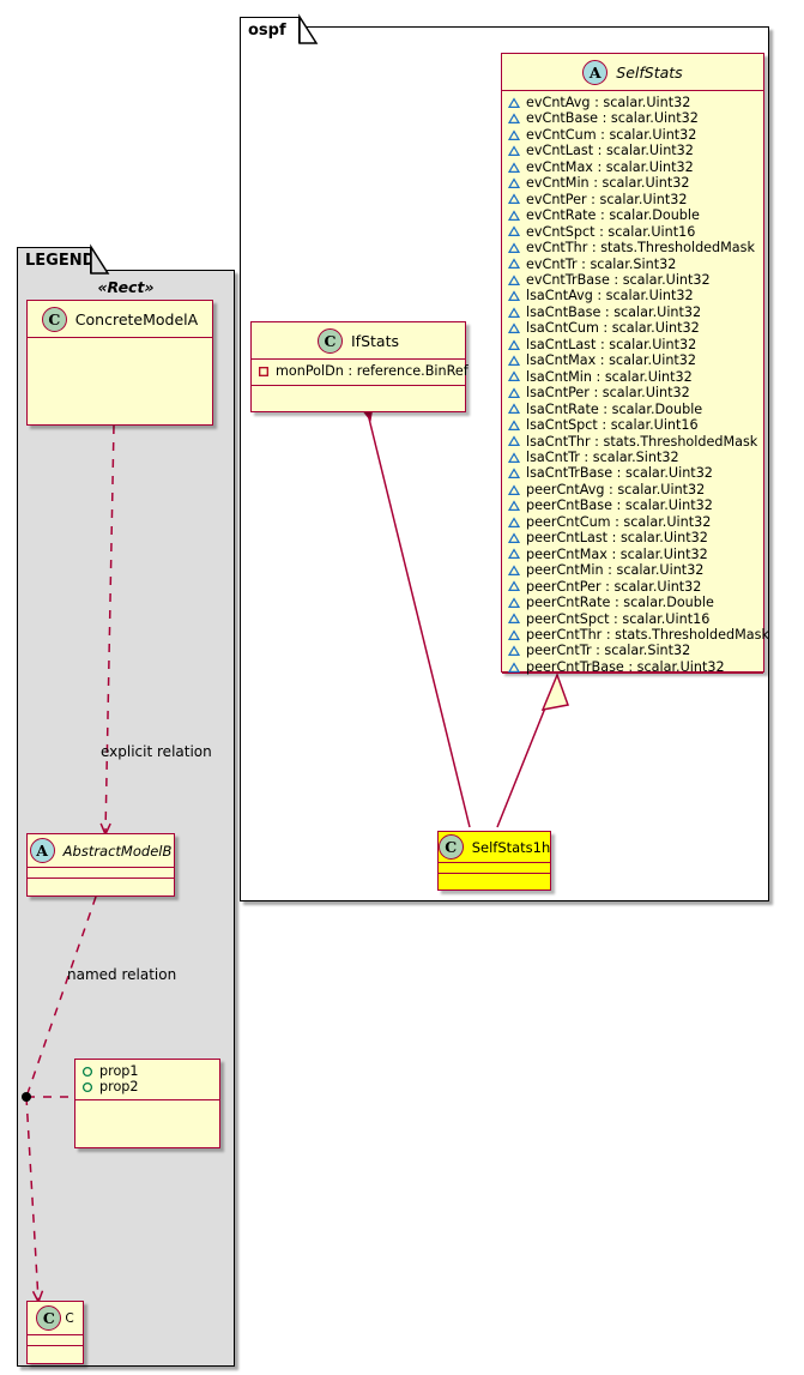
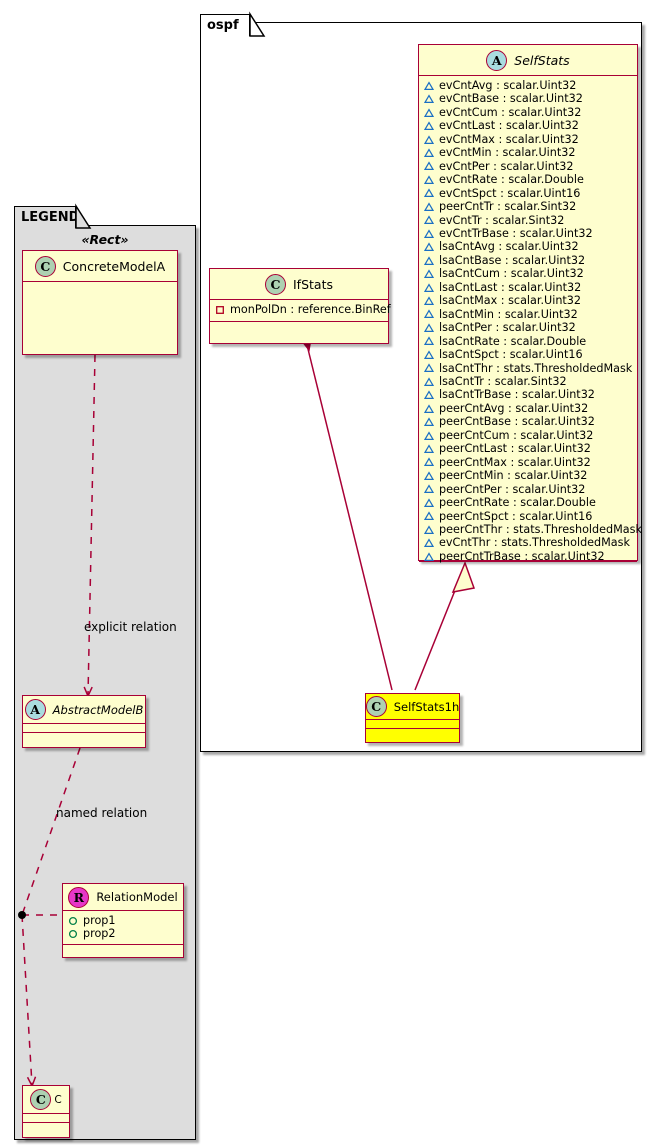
  ospf
  LEGEND
  «Rect»
  explicit relation
  named relation
  A
  SelfStats
  evCntAvg : scalar.Uint32
  evCntBase : scalar.Uint32
  evCntCum : scalar.Uint32
  evCntLast : scalar.Uint32
  evCntMax : scalar.Uint32
  evCntMin : scalar.Uint32
  evCntPer : scalar.Uint32
  evCntRate : scalar.Double
  evCntSpct : scalar.Uint16
- evCntThr : stats.ThresholdedMask
+ peerCntTr : scalar.Sint32
  evCntTr : scalar.Sint32
  evCntTrBase : scalar.Uint32
  lsaCntAvg : scalar.Uint32
  lsaCntBase : scalar.Uint32
  lsaCntCum : scalar.Uint32
  lsaCntLast : scalar.Uint32
  lsaCntMax : scalar.Uint32
  lsaCntMin : scalar.Uint32
  lsaCntPer : scalar.Uint32
  lsaCntRate : scalar.Double
  lsaCntSpct : scalar.Uint16
  lsaCntThr : stats.ThresholdedMask
  lsaCntTr : scalar.Sint32
  lsaCntTrBase : scalar.Uint32
  peerCntAvg : scalar.Uint32
  peerCntBase : scalar.Uint32
  peerCntCum : scalar.Uint32
  peerCntLast : scalar.Uint32
  peerCntMax : scalar.Uint32
  peerCntMin : scalar.Uint32
  peerCntPer : scalar.Uint32
  peerCntRate : scalar.Double
  peerCntSpct : scalar.Uint16
  peerCntThr : stats.ThresholdedMask
- peerCntTr : scalar.Sint32
+ evCntThr : stats.ThresholdedMask
  peerCntTrBase : scalar.Uint32
  C
  IfStats
  monPolDn : reference.BinRef
  C
  SelfStats1h
  C
  ConcreteModelA
  A
  AbstractModelB
+ R
+ RelationModel
  prop1
  prop2
  C
  C
